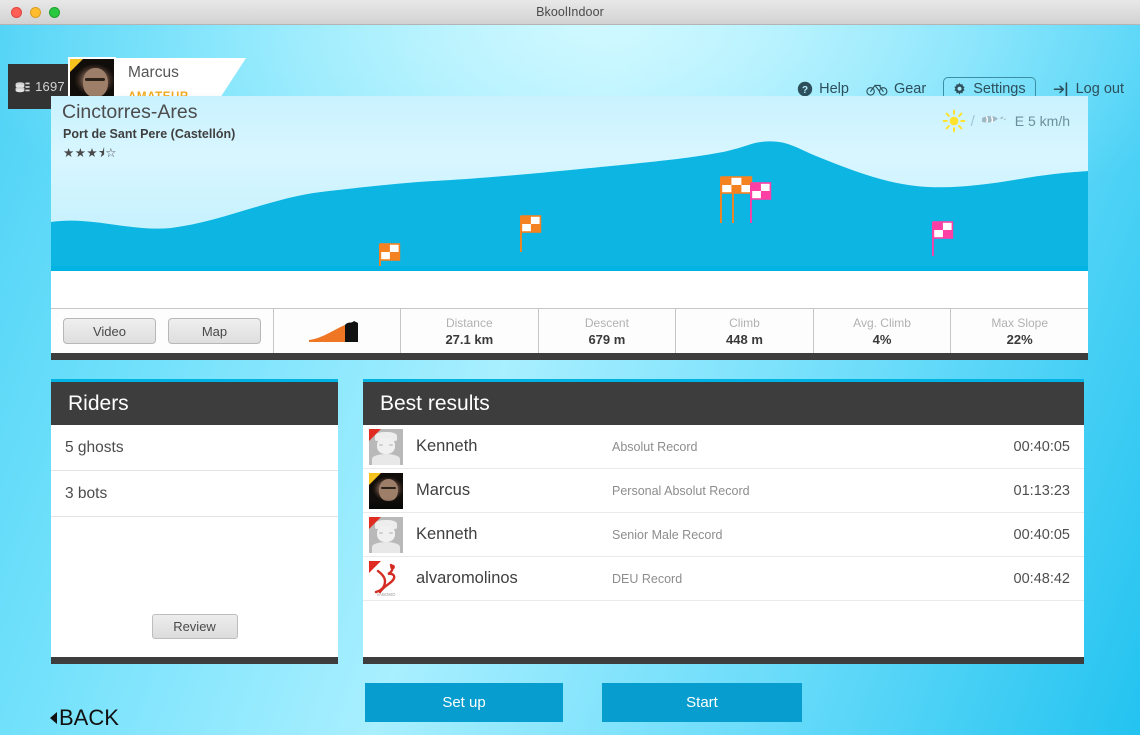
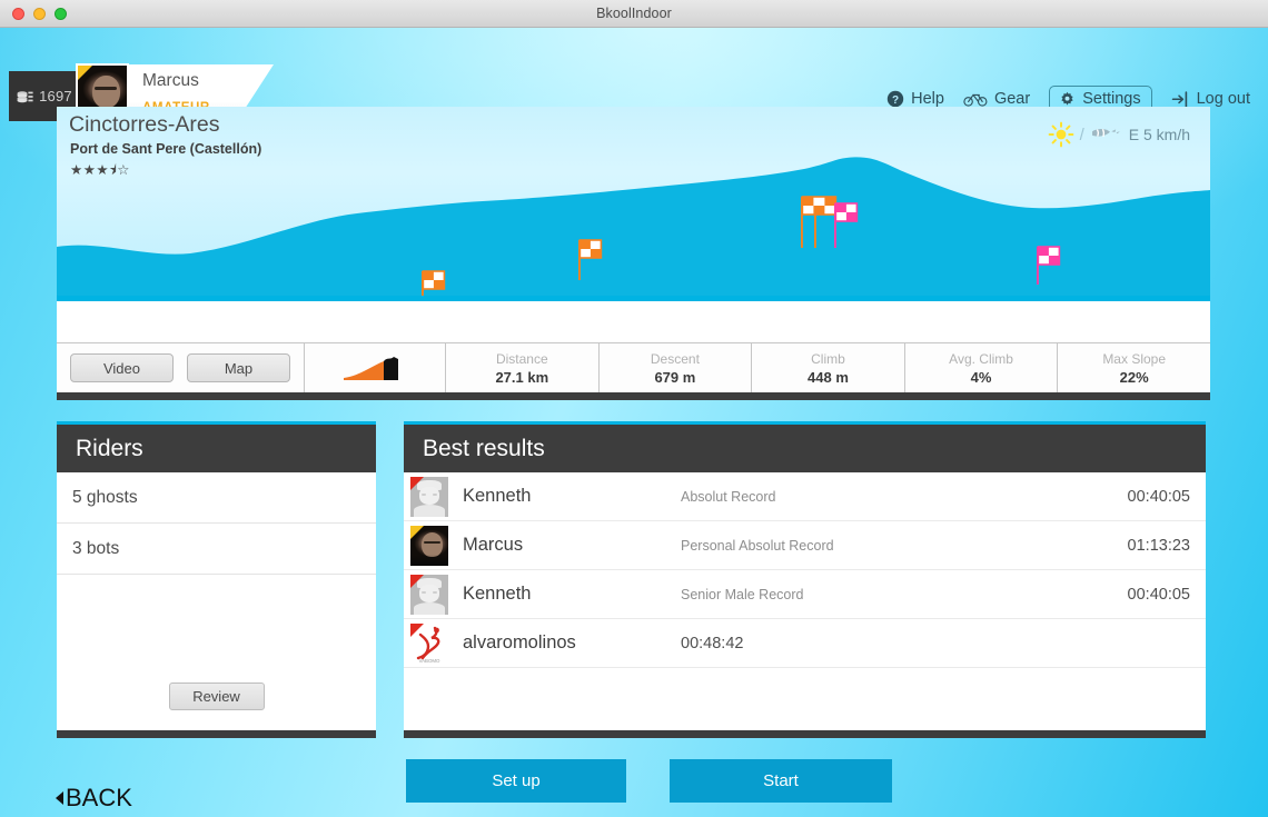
  BkoolIndoor
  1697
  Marcus
  ?
  Help
  Gear
  Settings
  Log out
  Cinctorres-Ares
  Port de Sant Pere (Castellón)
  ★★★⯨☆
  /
  E 5 km/h
  Video
  Map
  Distance
  27.1 km
  Descent
  679 m
  Climb
  448 m
  Avg. Climb
  4%
  Max Slope
  22%
  Riders
  5 ghosts
  3 bots
  Review
  Best results
  Kenneth
  Absolut Record
  00:40:05
  Marcus
  Personal Absolut Record
  01:13:23
  Kenneth
  Senior Male Record
  00:40:05
  alvaromolinos
- DEU Record
  00:48:42
  BACK
  Set up
  Start
